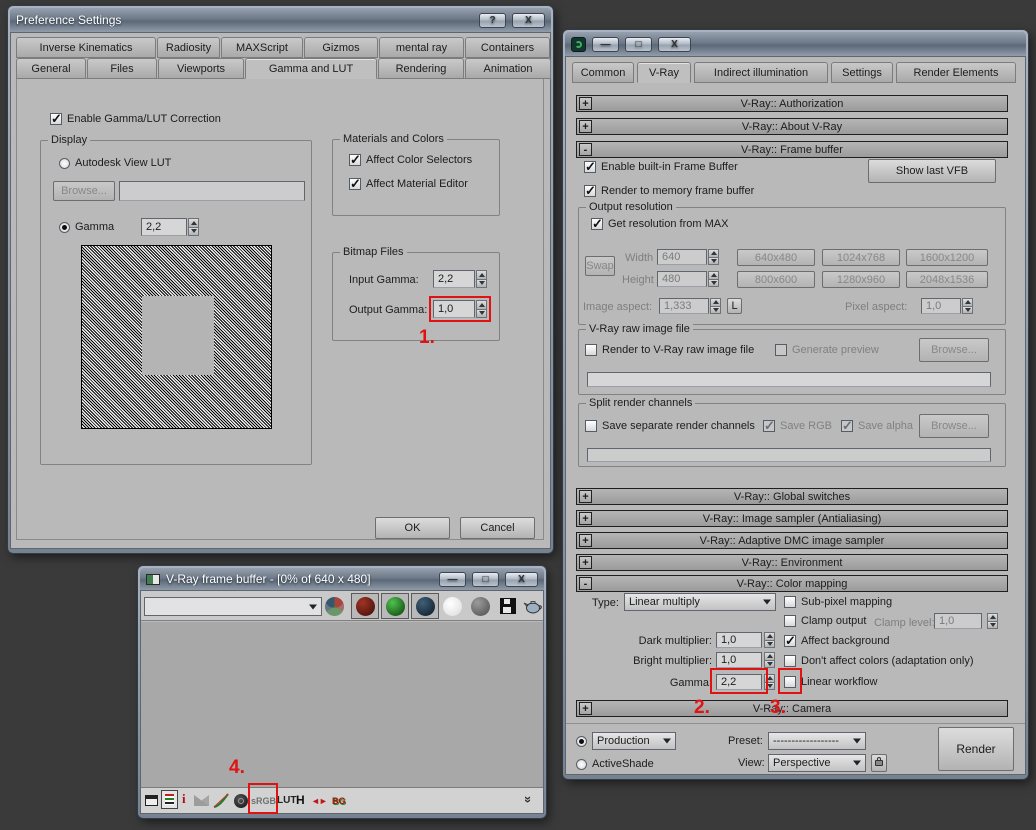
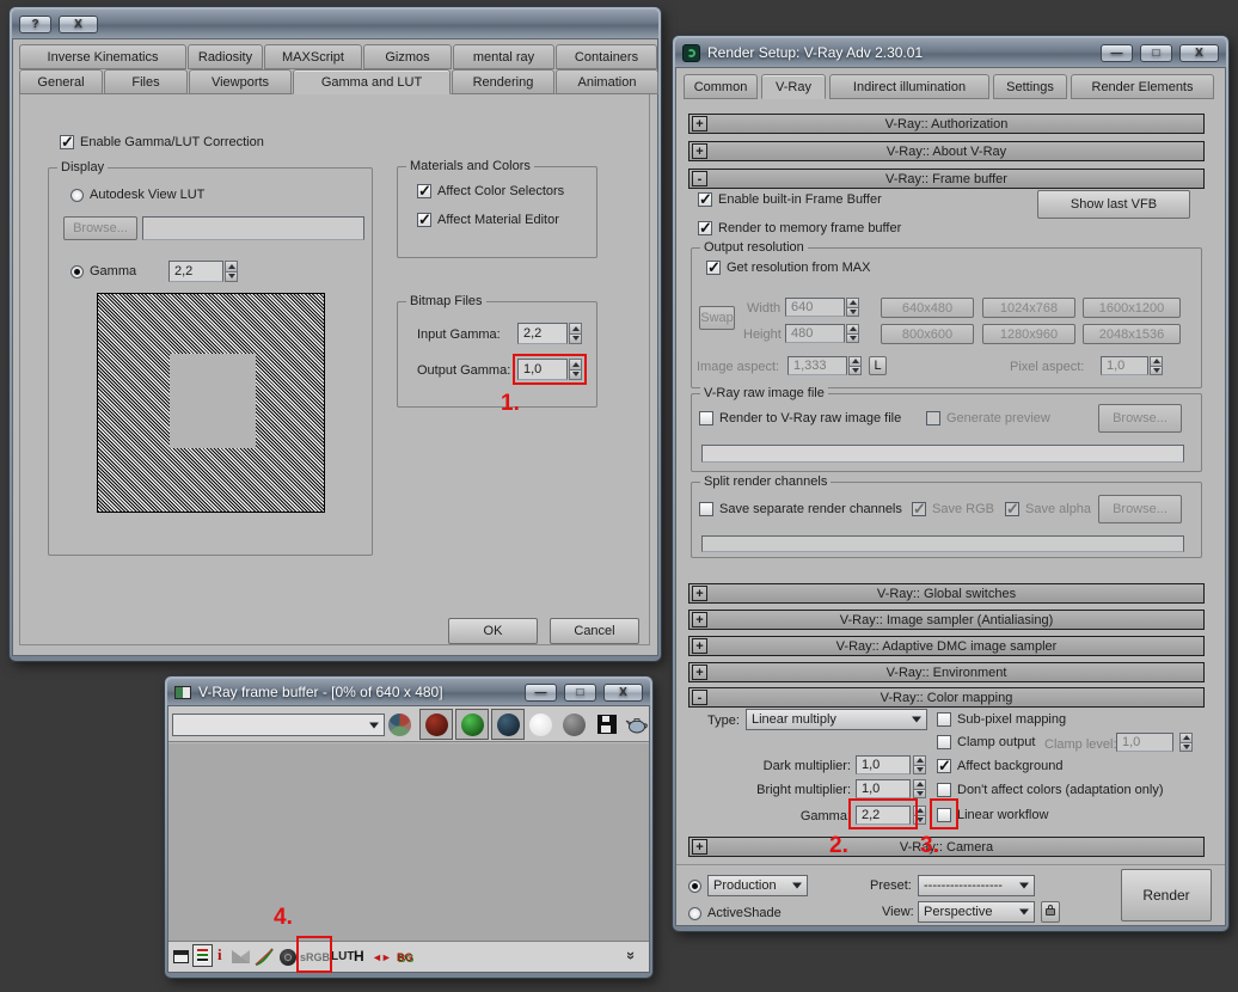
- Preference Settings
  ?
  X
  Inverse Kinematics
  Radiosity
  MAXScript
  Gizmos
  mental ray
  Containers
  General
  Files
  Viewports
  Gamma and LUT
  Rendering
  Animation
  Enable Gamma/LUT Correction
  Display
  Autodesk View LUT
  Browse...
  Gamma
  2,2
  Materials and Colors
  Affect Color Selectors
  Affect Material Editor
  Bitmap Files
  Input Gamma:
  2,2
  Output Gamma:
  1,0
  1.
  OK
  Cancel
+ Render Setup: V-Ray Adv 2.30.01
  —
  □
  X
  Common
  V-Ray
  Indirect illumination
  Settings
  Render Elements
  +
  V-Ray:: Authorization
  +
  V-Ray:: About V-Ray
  -
  V-Ray:: Frame buffer
  Enable built-in Frame Buffer
  Show last VFB
  Render to memory frame buffer
  Output resolution
  Get resolution from MAX
  Swap
  Width
  640
  Height
  480
  640x480
  1024x768
  1600x1200
  800x600
  1280x960
  2048x1536
  Image aspect:
  1,333
  L
  Pixel aspect:
  1,0
  V-Ray raw image file
  Render to V-Ray raw image file
  Generate preview
  Browse...
  Split render channels
  Save separate render channels
  Save RGB
  Save alpha
  Browse...
  +
  V-Ray:: Global switches
  +
  V-Ray:: Image sampler (Antialiasing)
  +
  V-Ray:: Adaptive DMC image sampler
  +
  V-Ray:: Environment
  -
  V-Ray:: Color mapping
  Type:
  Linear multiply
  Sub-pixel mapping
  Clamp output
  Clamp level:
  1,0
  Affect background
  Don't affect colors (adaptation only)
  Linear workflow
  Dark multiplier:
  1,0
  Bright multiplier:
  1,0
  Gamma:
  2,2
  2.
  3.
  +
  V-Ray:: Camera
  Production
  ActiveShade
  Preset:
  ------------------
  View:
  Perspective
  Render
  V-Ray frame buffer - [0% of 640 x 480]
  —
  □
  X
  i
  sRGB
  LUT
  H
  ◄►
  BG
  4.
